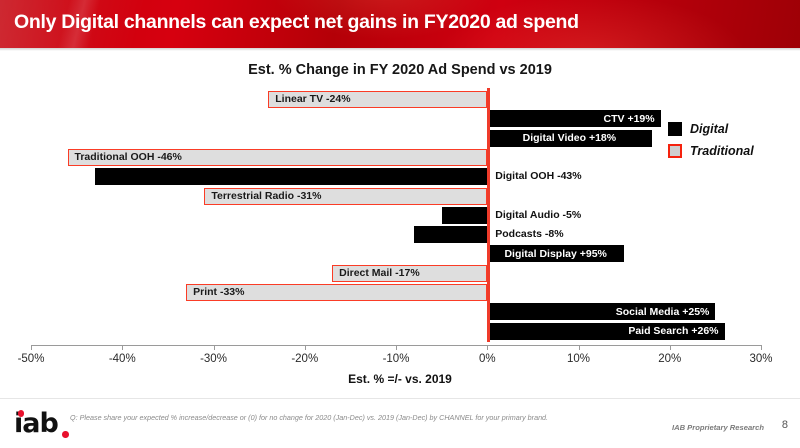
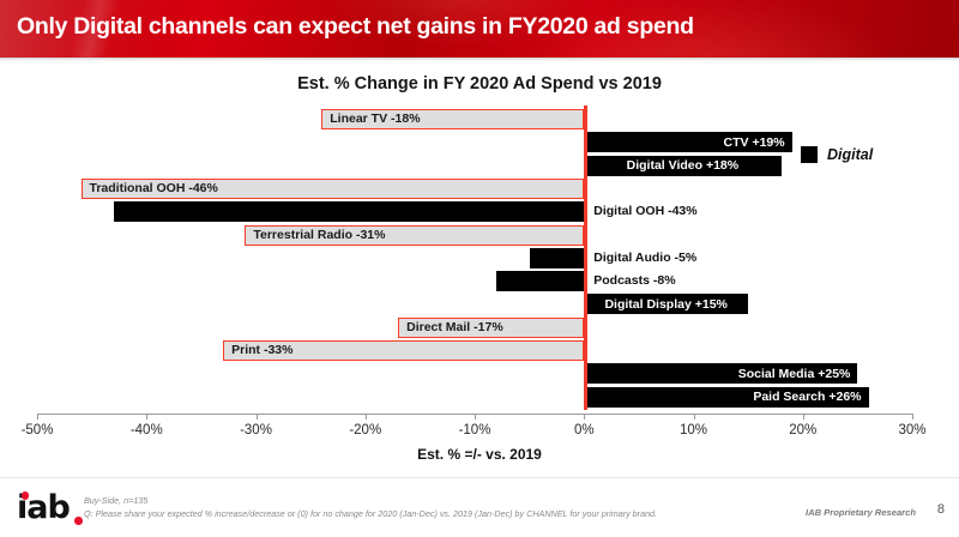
  Only Digital channels can expect net gains in FY2020 ad spend
  Est. % Change in FY 2020 Ad Spend vs 2019
- Linear TV -24%
+ Linear TV -18%
  CTV +19%
  Digital Video +18%
  Traditional OOH -46%
  Digital OOH -43%
  Terrestrial Radio -31%
  Digital Audio -5%
  Podcasts -8%
- Digital Display +95%
+ Digital Display +15%
  Direct Mail -17%
  Print -33%
  Social Media +25%
  Paid Search +26%
  Digital
- Traditional
  -50%
  -40%
  -30%
  -20%
  -10%
  0%
  10%
  20%
  30%
  Est. % =/- vs. 2019
  iab
+ Buy-Side, n=135
  Q: Please share your expected % increase/decrease or (0) for no change for 2020 (Jan-Dec) vs. 2019 (Jan-Dec) by CHANNEL for your primary brand.
  IAB Proprietary Research
  8
